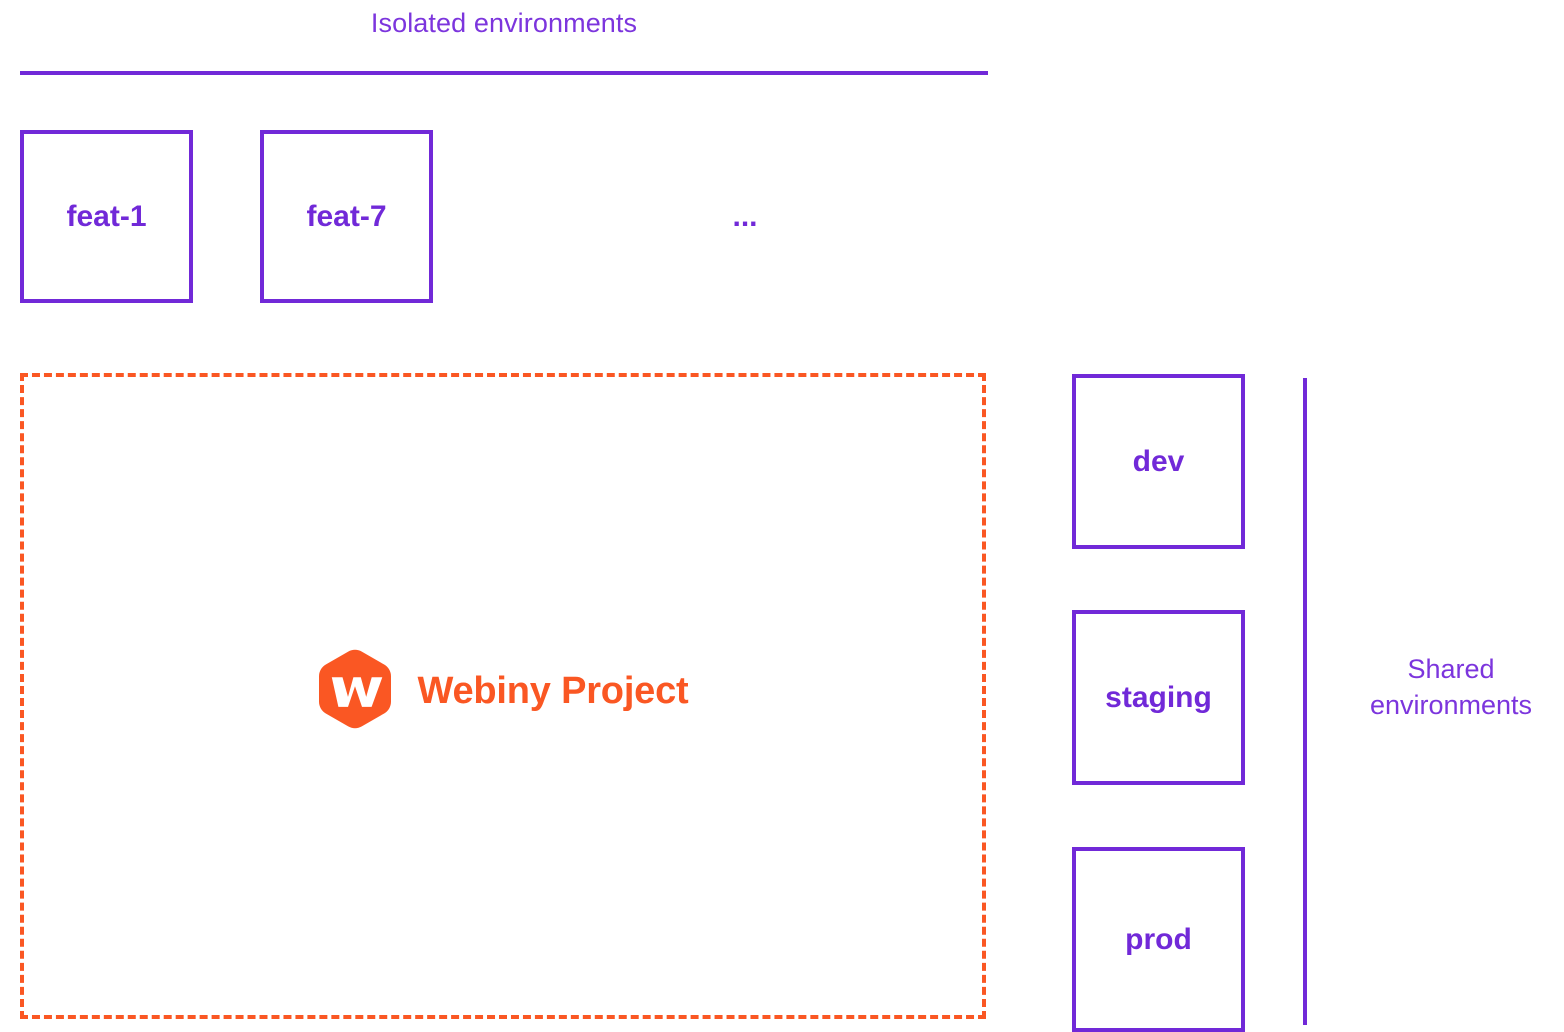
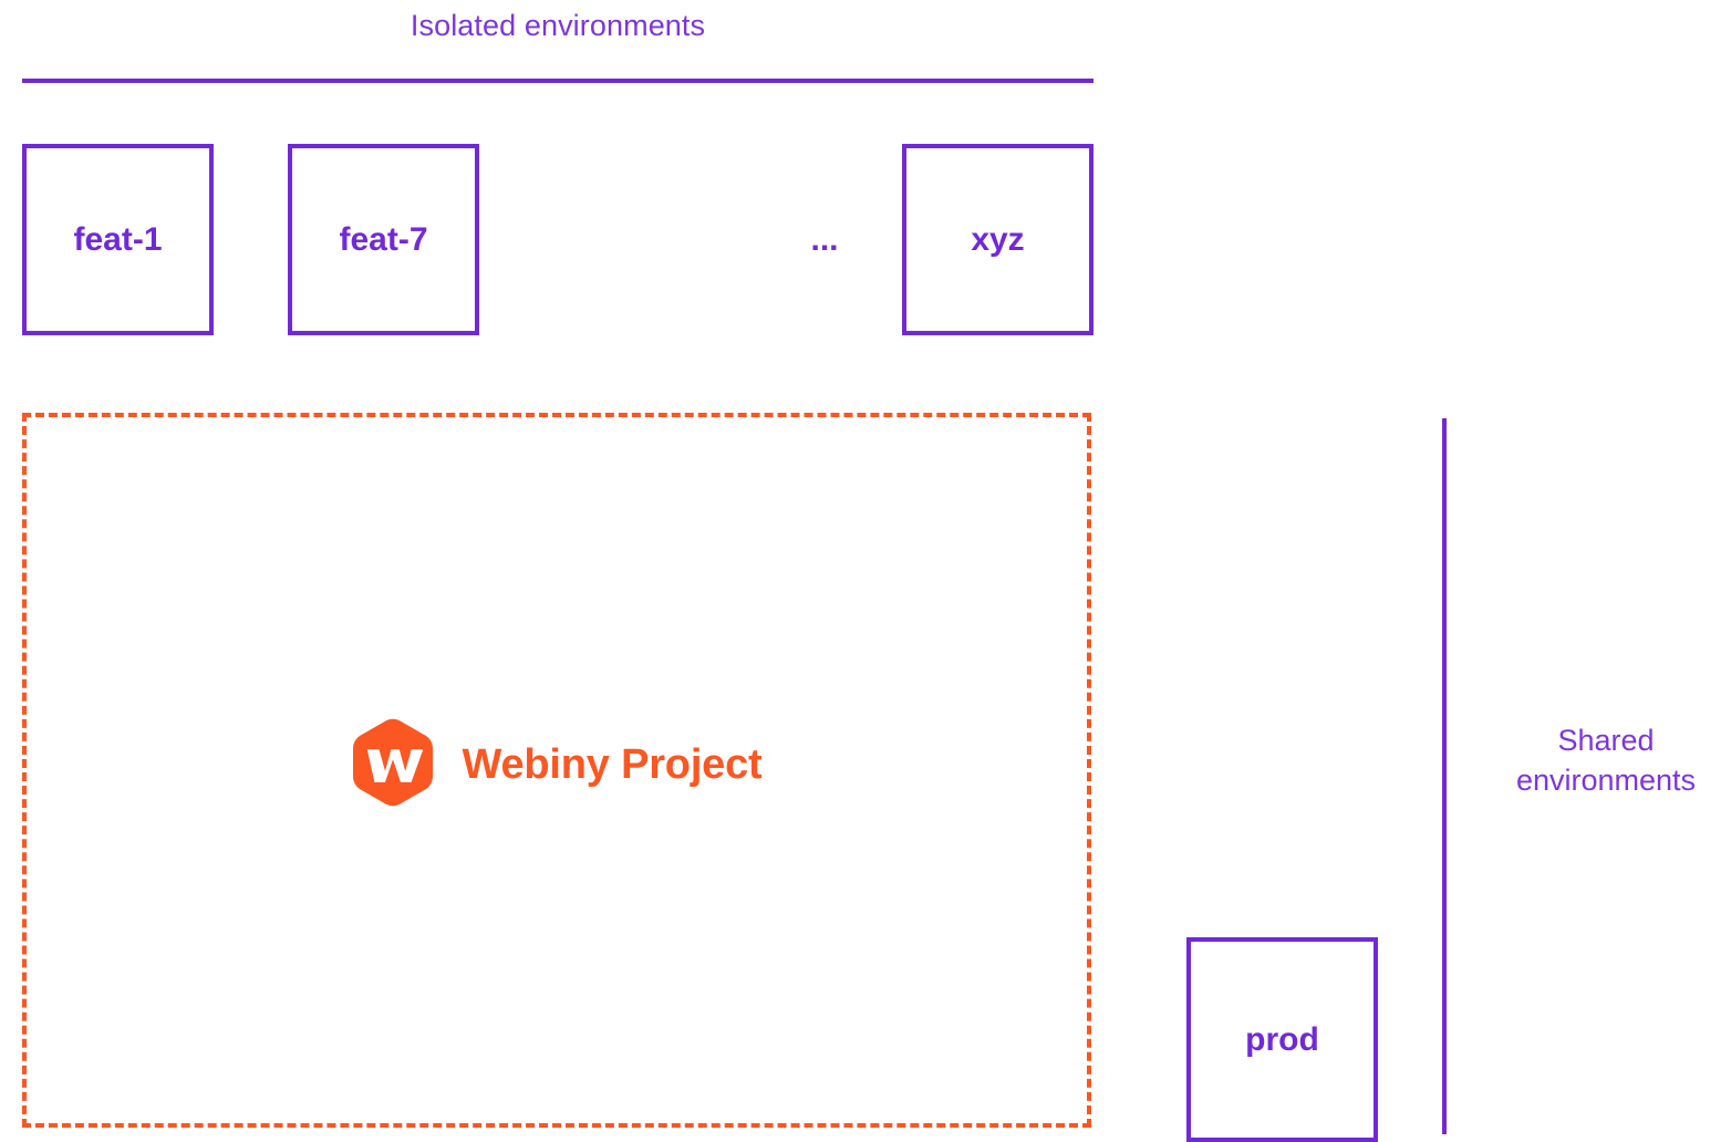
  Isolated environments
  feat-1
  feat-7
  ...
+ xyz
  Webiny Project
- dev
- staging
  prod
  Shared
  environments
